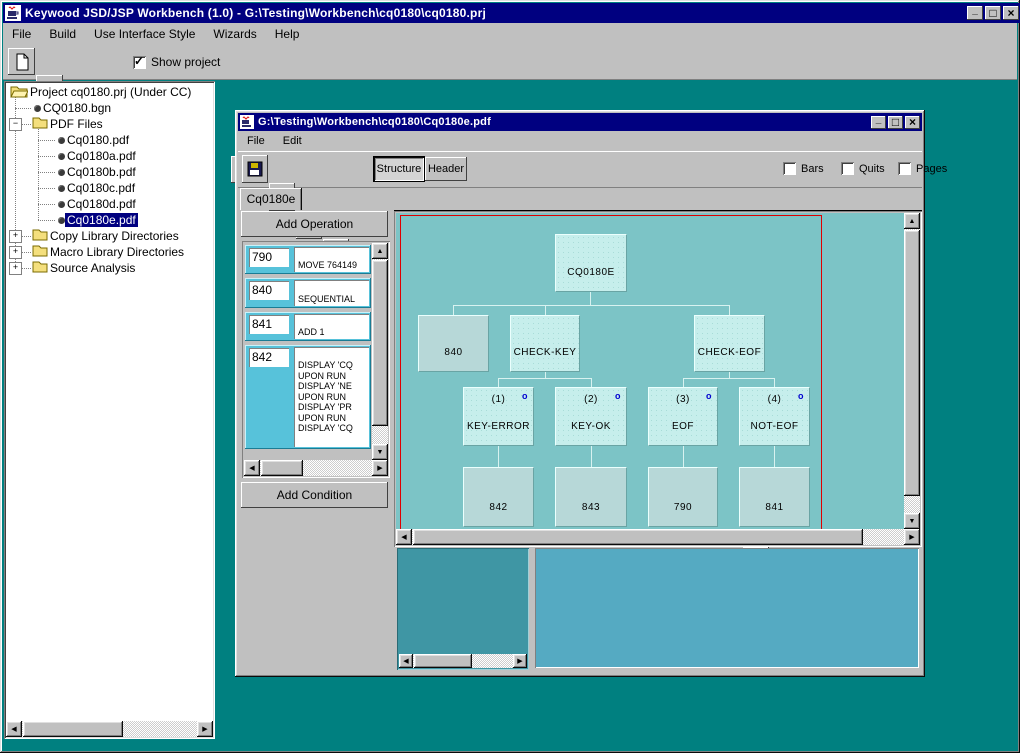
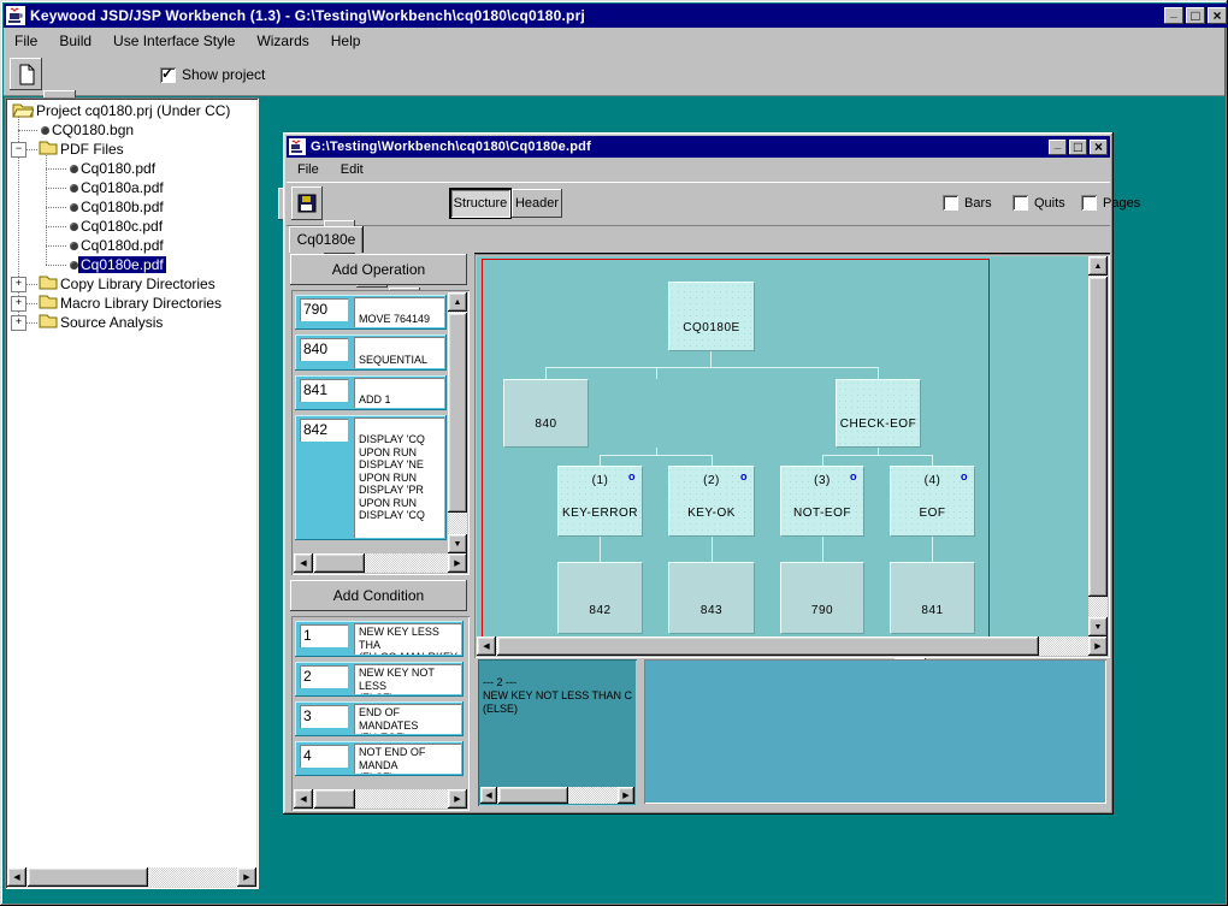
- Keywood JSD/JSP Workbench (1.0) - G:\Testing\Workbench\cq0180\cq0180.prj
+ Keywood JSD/JSP Workbench (1.3) - G:\Testing\Workbench\cq0180\cq0180.prj
  File
  Build
  Use Interface Style
  Wizards
  Help
  Show project
  Project cq0180.prj (Under CC)
  CQ0180.bgn
  PDF Files
  Cq0180.pdf
  Cq0180a.pdf
  Cq0180b.pdf
  Cq0180c.pdf
  Cq0180d.pdf
  Cq0180e.pdf
  Copy Library Directories
  Macro Library Directories
  Source Analysis
  G:\Testing\Workbench\cq0180\Cq0180e.pdf
  File
  Edit
  Structure
  Header
  Bars
  Quits
  Pages
  Cq0180e
  Add Operation
  790
  MOVE 764149
  840
  SEQUENTIAL
  841
  ADD 1
  842
  DISPLAY 'CQ
  UPON RUN
  DISPLAY 'NE
  UPON RUN
  DISPLAY 'PR
  UPON RUN
  DISPLAY 'CQ
  Add Condition
+ 1
+ NEW KEY LESS THA
+ 2
+ NEW KEY NOT LESS
+ 3
+ END OF MANDATES
+ 4
+ NOT END OF MANDA
  CQ0180E
  840
- CHECK-KEY
  CHECK-EOF
  (1)
  o
  KEY-ERROR
  (2)
  o
  KEY-OK
  (3)
  o
- EOF
+ NOT-EOF
  (4)
  o
- NOT-EOF
+ EOF
  842
  843
  790
  841
+ --- 2 ---
+ NEW KEY NOT LESS THAN C
+ (ELSE)
